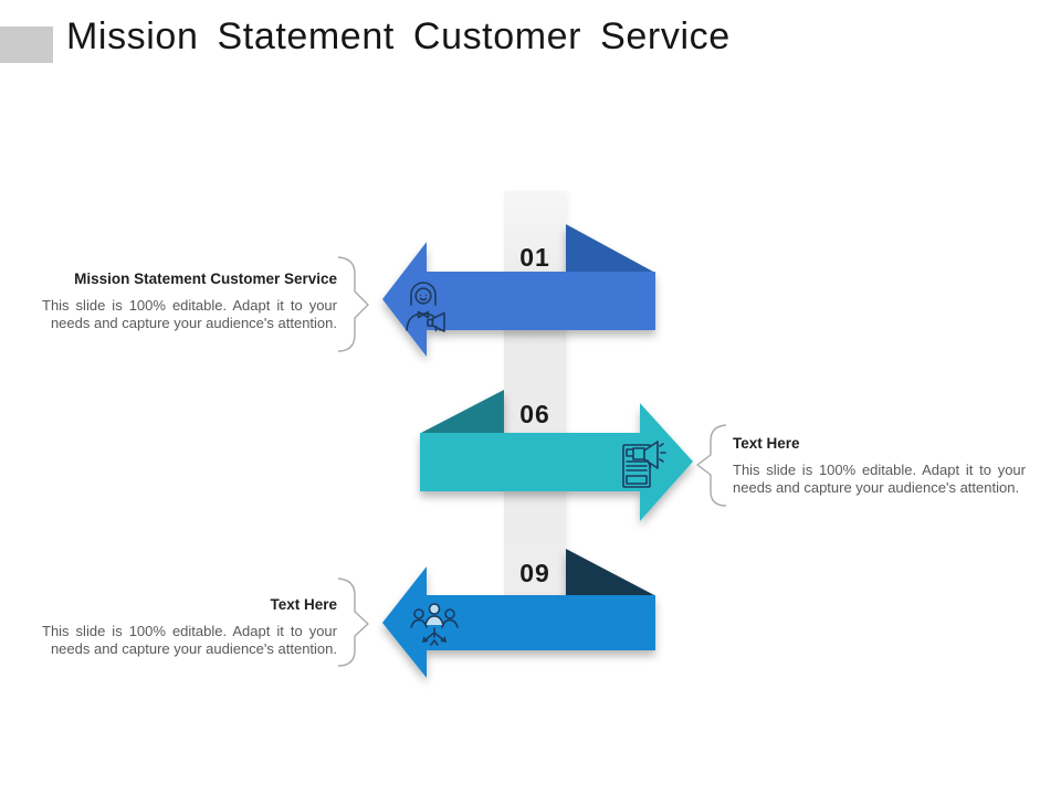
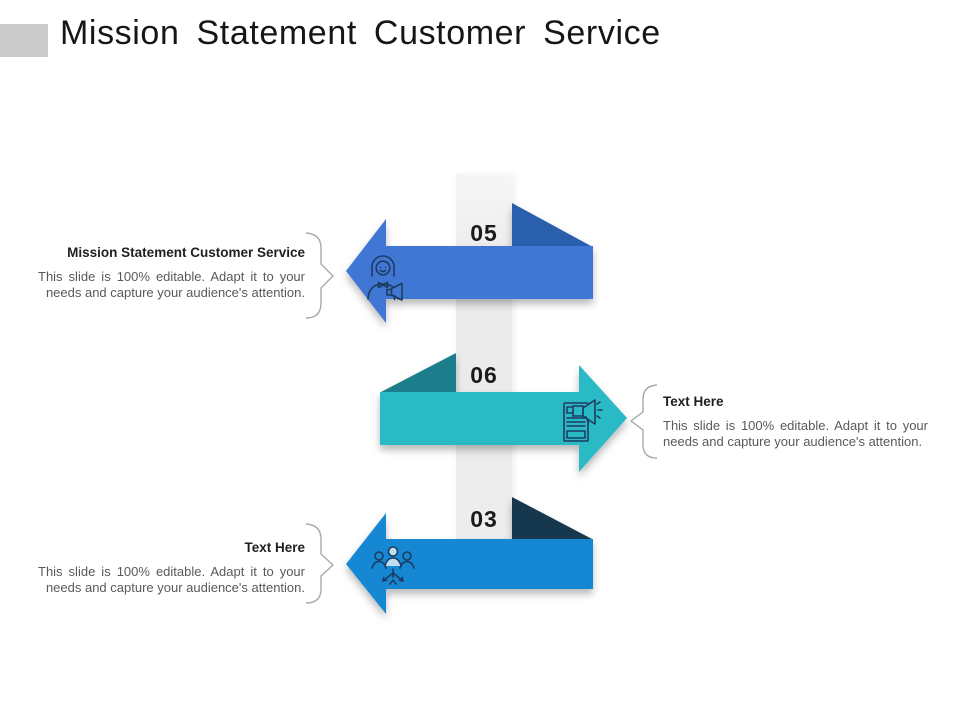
  Mission Statement Customer Service
- 01
+ 05
  06
- 09
+ 03
  Mission Statement Customer Service
  This slide is 100% editable. Adapt it to your needs and capture your audience's attention.
  Text Here
  This slide is 100% editable. Adapt it to your needs and capture your audience's attention.
  Text Here
  This slide is 100% editable. Adapt it to your needs and capture your audience's attention.
